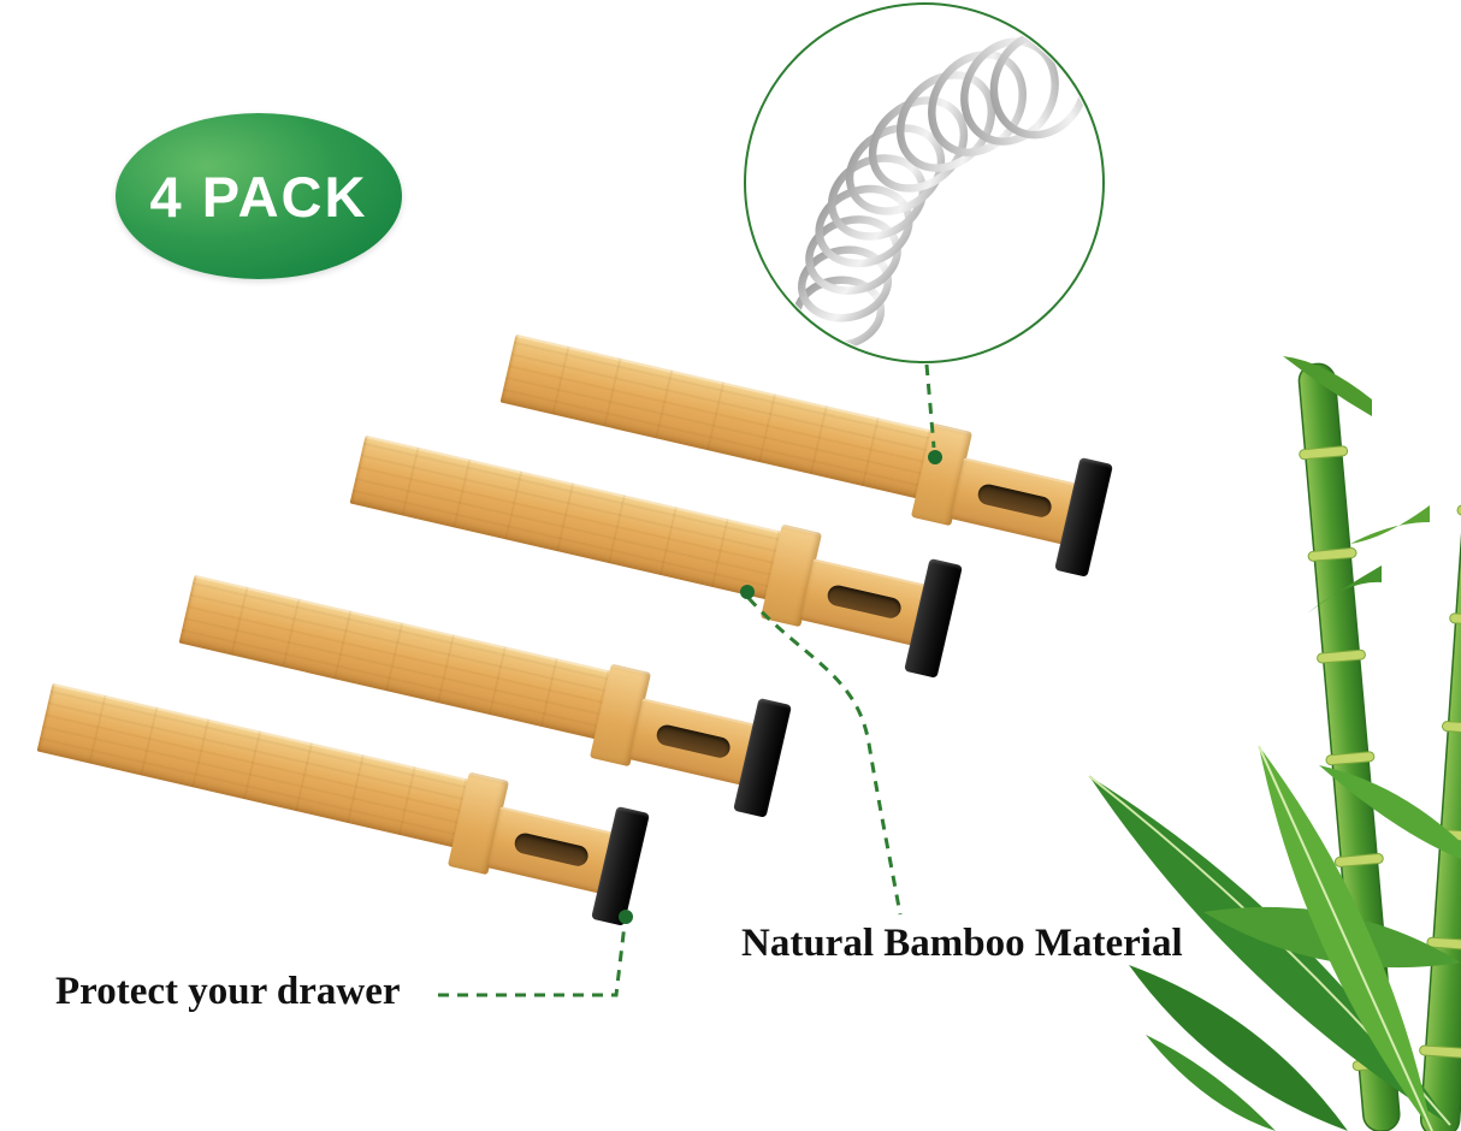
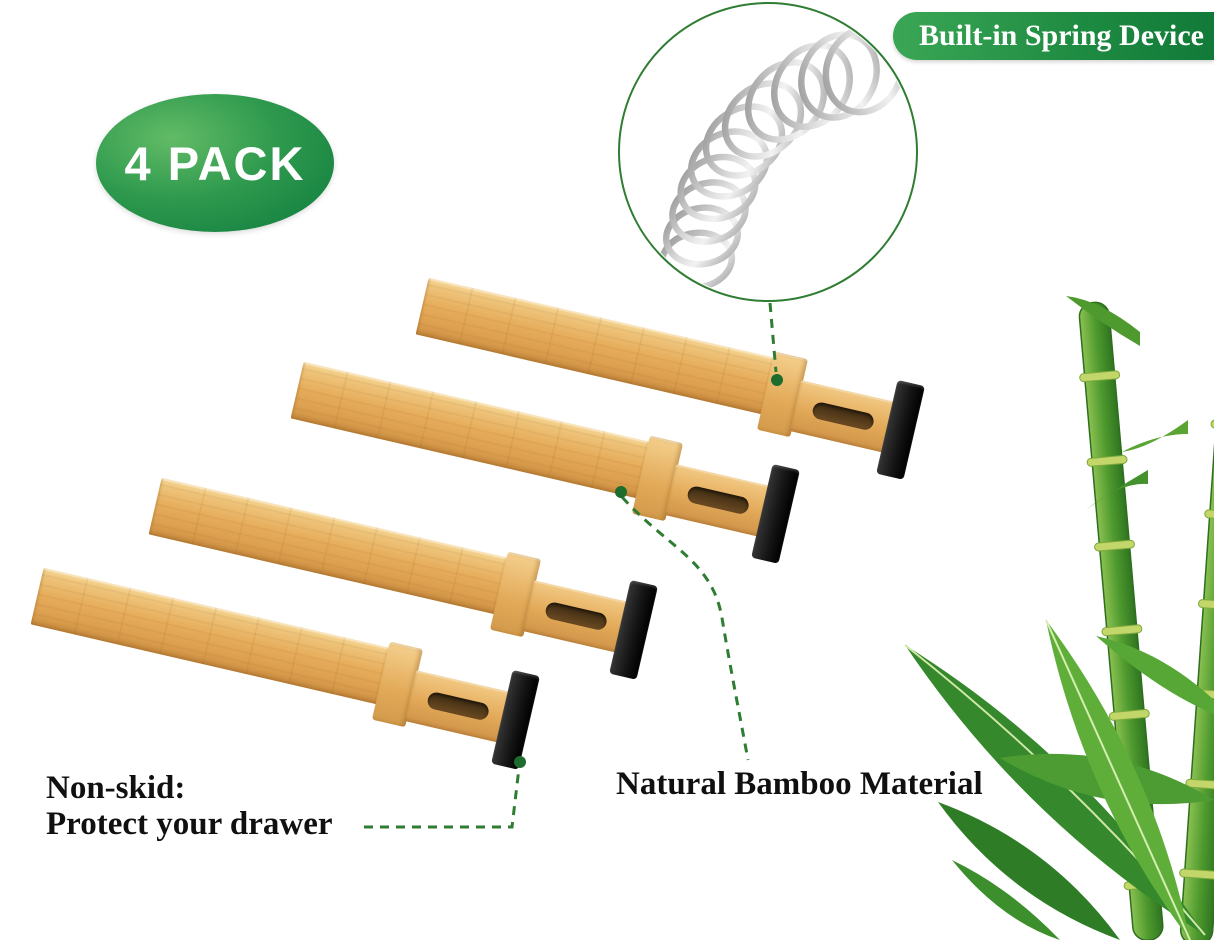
  4 PACK
+ Built-in Spring Device
+ Non-skid:
  Protect your drawer
  Natural Bamboo Material
